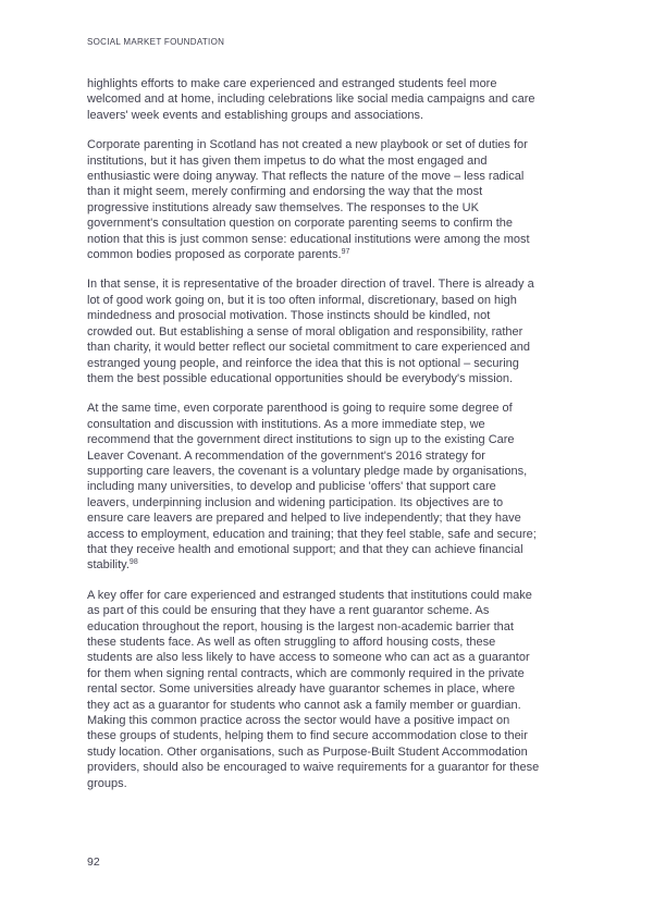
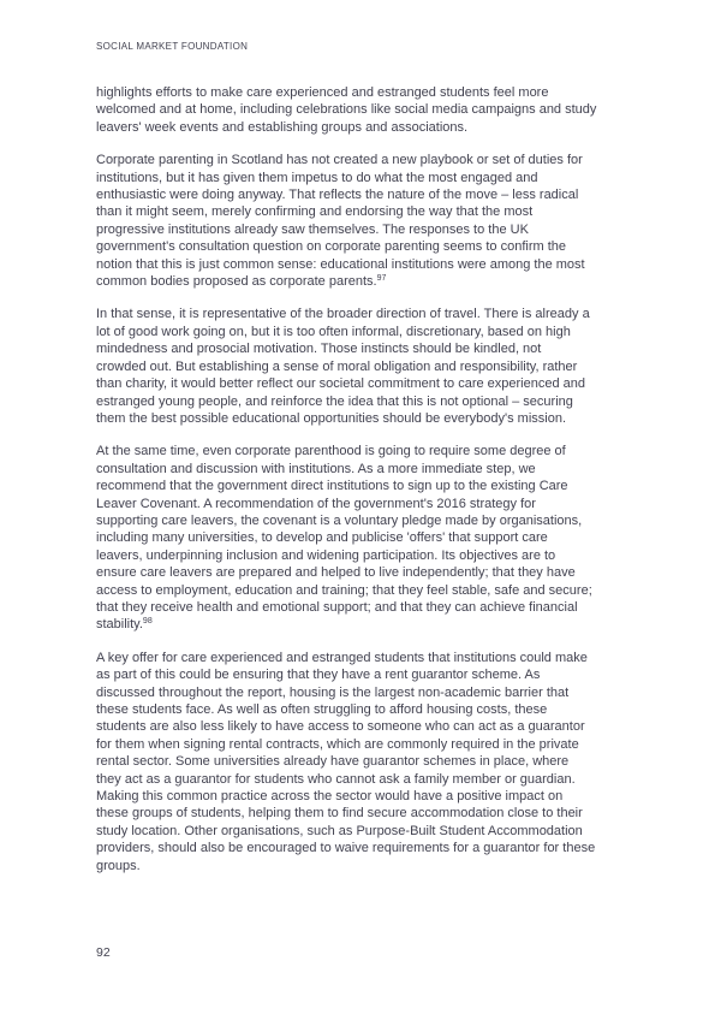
  SOCIAL MARKET FOUNDATION
  highlights efforts to make care experienced and estranged students feel more
- welcomed and at home, including celebrations like social media campaigns and care
+ welcomed and at home, including celebrations like social media campaigns and study
  leavers' week events and establishing groups and associations.
  Corporate parenting in Scotland has not created a new playbook or set of duties for
  institutions, but it has given them impetus to do what the most engaged and
  enthusiastic were doing anyway. That reflects the nature of the move – less radical
  than it might seem, merely confirming and endorsing the way that the most
  progressive institutions already saw themselves. The responses to the UK
  government's consultation question on corporate parenting seems to confirm the
  notion that this is just common sense: educational institutions were among the most
  common bodies proposed as corporate parents.
  In that sense, it is representative of the broader direction of travel. There is already a
  lot of good work going on, but it is too often informal, discretionary, based on high
  mindedness and prosocial motivation. Those instincts should be kindled, not
  crowded out. But establishing a sense of moral obligation and responsibility, rather
  than charity, it would better reflect our societal commitment to care experienced and
  estranged young people, and reinforce the idea that this is not optional – securing
  them the best possible educational opportunities should be everybody's mission.
  At the same time, even corporate parenthood is going to require some degree of
  consultation and discussion with institutions. As a more immediate step, we
  recommend that the government direct institutions to sign up to the existing Care
  Leaver Covenant. A recommendation of the government's 2016 strategy for
  supporting care leavers, the covenant is a voluntary pledge made by organisations,
  including many universities, to develop and publicise 'offers' that support care
  leavers, underpinning inclusion and widening participation. Its objectives are to
  ensure care leavers are prepared and helped to live independently; that they have
  access to employment, education and training; that they feel stable, safe and secure;
  that they receive health and emotional support; and that they can achieve financial
  stability.
  A key offer for care experienced and estranged students that institutions could make
  as part of this could be ensuring that they have a rent guarantor scheme. As
- education throughout the report, housing is the largest non-academic barrier that
+ discussed throughout the report, housing is the largest non-academic barrier that
  these students face. As well as often struggling to afford housing costs, these
  students are also less likely to have access to someone who can act as a guarantor
  for them when signing rental contracts, which are commonly required in the private
  rental sector. Some universities already have guarantor schemes in place, where
  they act as a guarantor for students who cannot ask a family member or guardian.
  Making this common practice across the sector would have a positive impact on
  these groups of students, helping them to find secure accommodation close to their
  study location. Other organisations, such as Purpose-Built Student Accommodation
  providers, should also be encouraged to waive requirements for a guarantor for these
  groups.
  92
